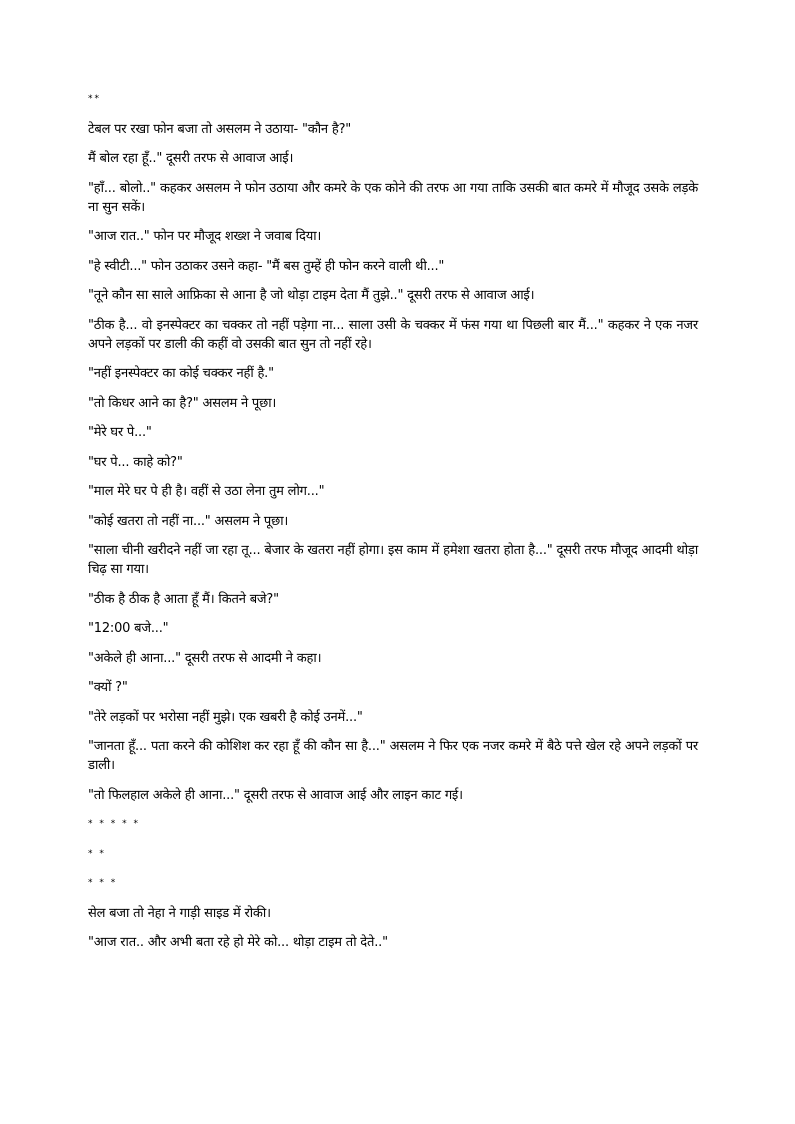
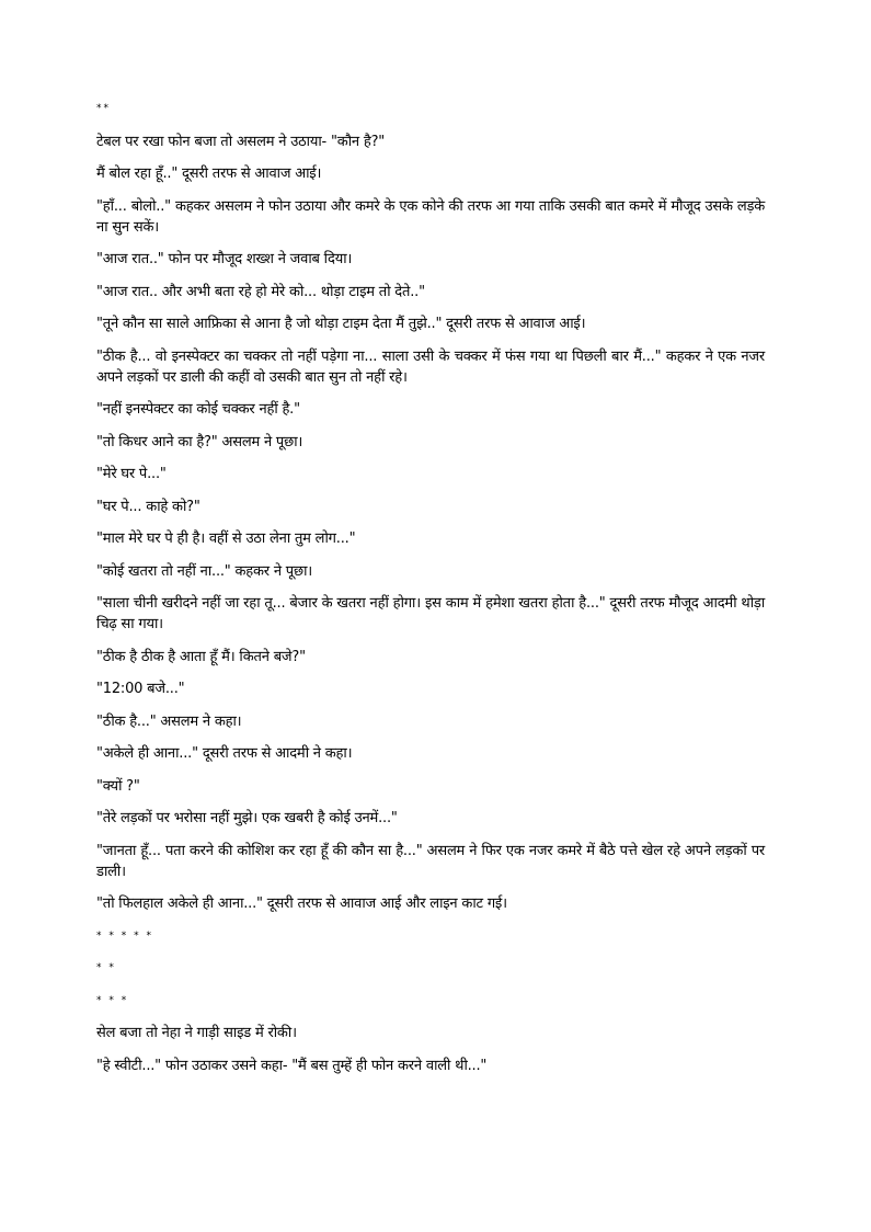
  **
  टेबल पर रखा फोन बजा तो असलम ने उठाया- "कौन है?"
  मैं बोल रहा हूँ.." दूसरी तरफ से आवाज आई।
  "हाँ... बोलो.." कहकर असलम ने फोन उठाया और कमरे के एक कोने की तरफ आ गया ताकि उसकी बात कमरे में मौजूद उसके लड़के ना सुन सकें।
  "आज रात.." फोन पर मौजूद शख्श ने जवाब दिया।
- "हे स्वीटी..." फोन उठाकर उसने कहा- "मैं बस तुम्हें ही फोन करने वाली थी..."
+ "आज रात.. और अभी बता रहे हो मेरे को... थोड़ा टाइम तो देते.."
  "तूने कौन सा साले आफ्रिका से आना है जो थोड़ा टाइम देता मैं तुझे.." दूसरी तरफ से आवाज आई।
  "ठीक है... वो इनस्पेक्टर का चक्कर तो नहीं पड़ेगा ना... साला उसी के चक्कर में फंस गया था पिछली बार मैं..." कहकर ने एक नजर अपने लड़कों पर डाली की कहीं वो उसकी बात सुन तो नहीं रहे।
  "नहीं इनस्पेक्टर का कोई चक्कर नहीं है."
  "तो किधर आने का है?" असलम ने पूछा।
  "मेरे घर पे..."
  "घर पे... काहे को?"
  "माल मेरे घर पे ही है। वहीं से उठा लेना तुम लोग..."
- "कोई खतरा तो नहीं ना..." असलम ने पूछा।
+ "कोई खतरा तो नहीं ना..." कहकर ने पूछा।
  "साला चीनी खरीदने नहीं जा रहा तू... बेजार के खतरा नहीं होगा। इस काम में हमेशा खतरा होता है..." दूसरी तरफ मौजूद आदमी थोड़ा चिढ़ सा गया।
  "ठीक है ठीक है आता हूँ मैं। कितने बजे?"
  "12:00 बजे..."
+ "ठीक है..." असलम ने कहा।
  "अकेले ही आना..." दूसरी तरफ से आदमी ने कहा।
  "क्यों ?"
  "तेरे लड़कों पर भरोसा नहीं मुझे। एक खबरी है कोई उनमें..."
  "जानता हूँ... पता करने की कोशिश कर रहा हूँ की कौन सा है..." असलम ने फिर एक नजर कमरे में बैठे पत्ते खेल रहे अपने लड़कों पर डाली।
  "तो फिलहाल अकेले ही आना..." दूसरी तरफ से आवाज आई और लाइन काट गई।
  * * * * *
  * *
  * * *
  सेल बजा तो नेहा ने गाड़ी साइड में रोकी।
- "आज रात.. और अभी बता रहे हो मेरे को... थोड़ा टाइम तो देते.."
+ "हे स्वीटी..." फोन उठाकर उसने कहा- "मैं बस तुम्हें ही फोन करने वाली थी..."
